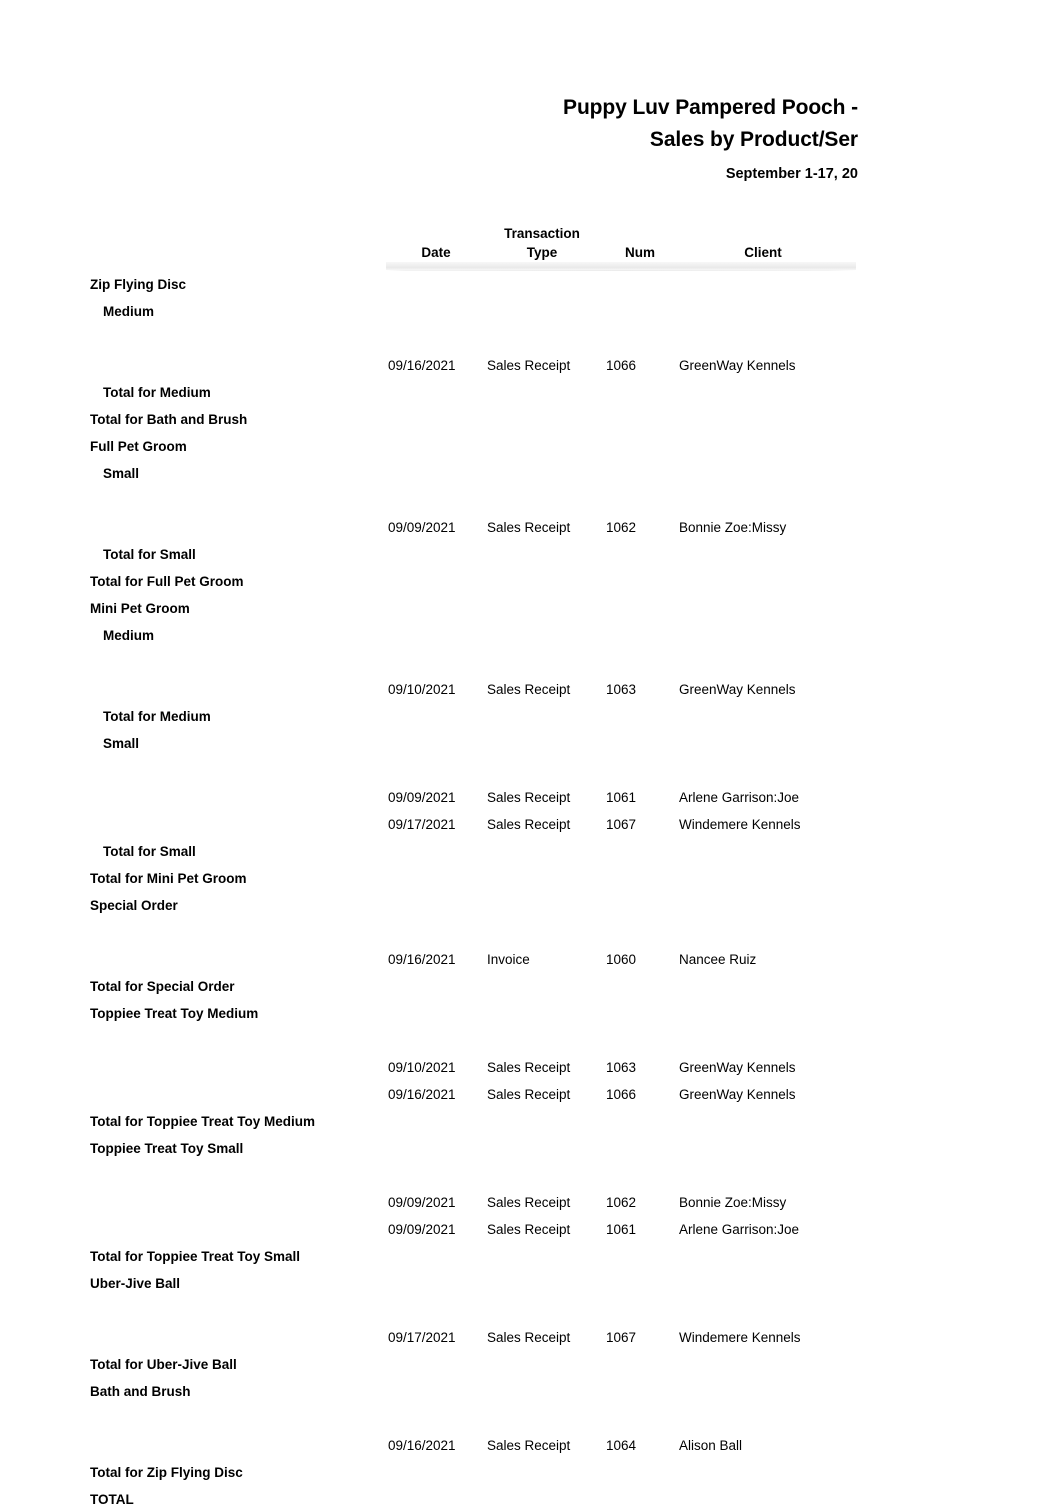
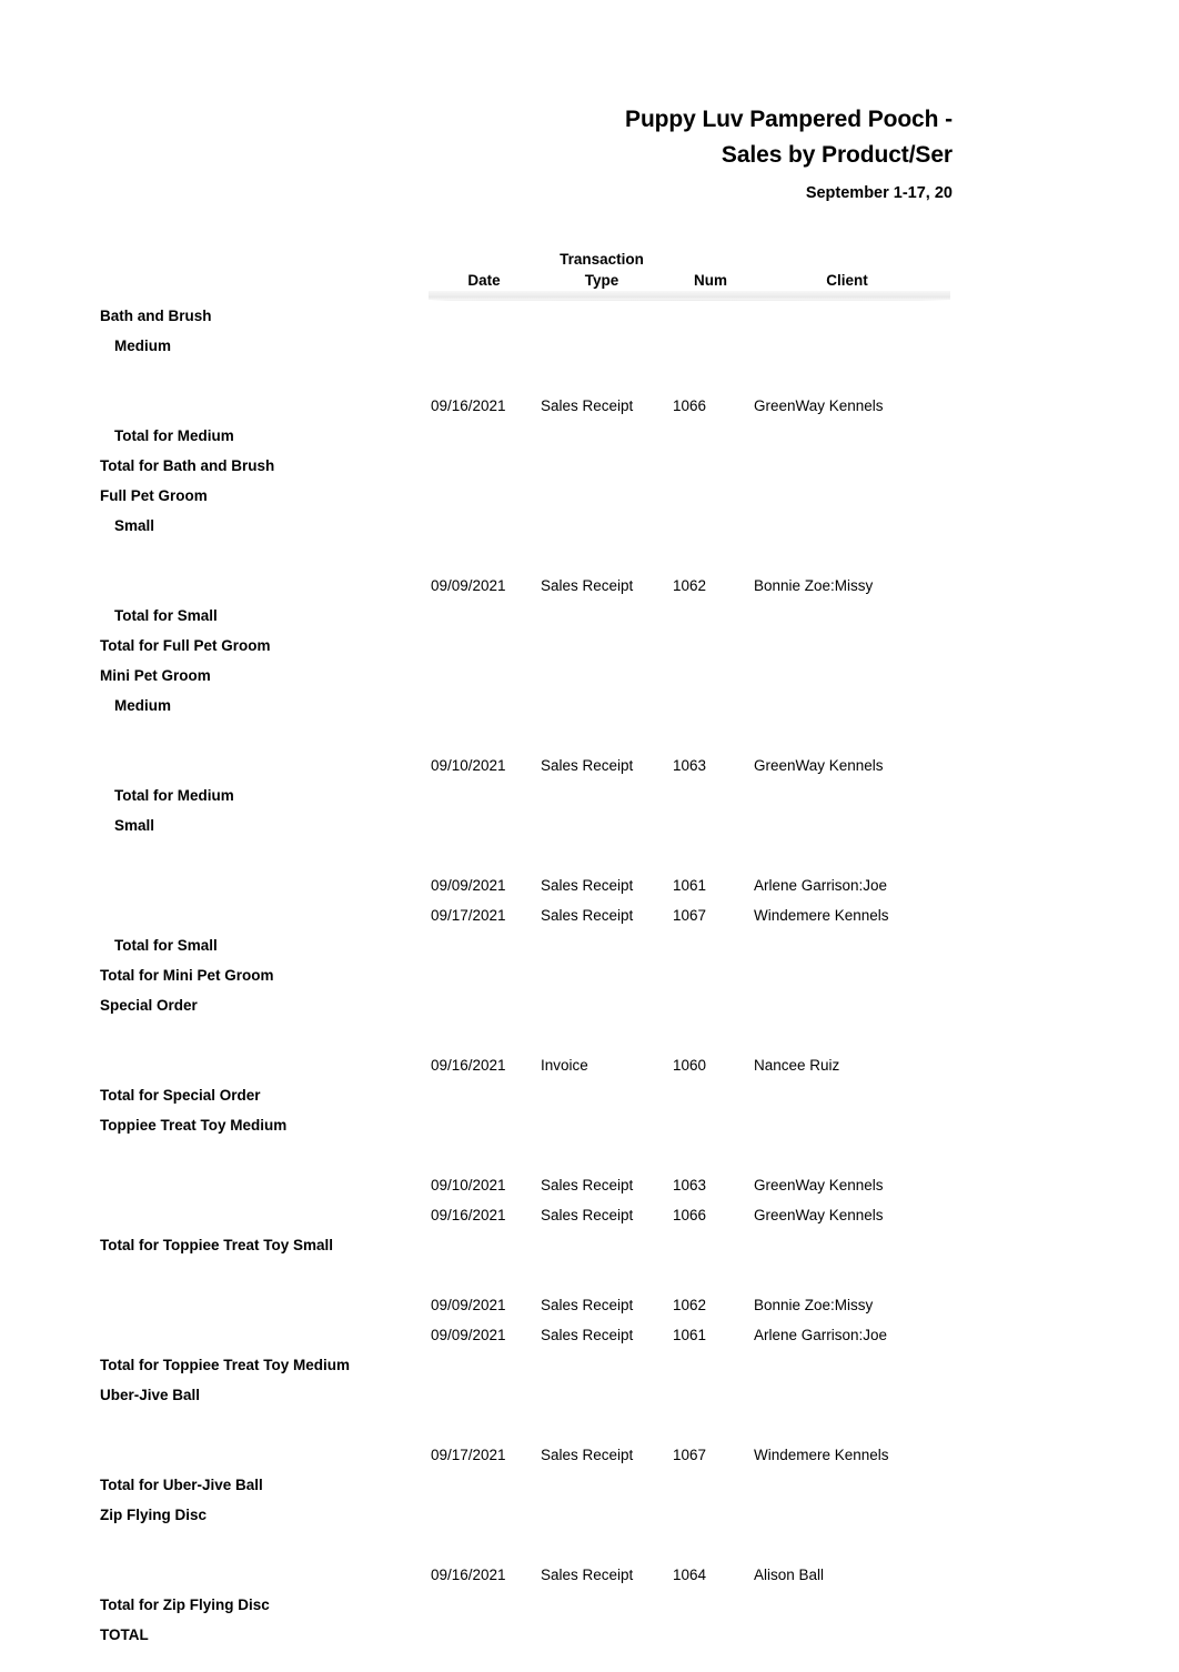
  Puppy Luv Pampered Pooch -
  Sales by Product/Ser
  September 1-17, 20
  Date
  Transaction
  Type
  Num
  Client
- Zip Flying Disc
+ Bath and Brush
  Medium
  09/16/2021
  Sales Receipt
  1066
  GreenWay Kennels
  Total for Medium
  Total for Bath and Brush
  Full Pet Groom
  Small
  09/09/2021
  Sales Receipt
  1062
  Bonnie Zoe:Missy
  Total for Small
  Total for Full Pet Groom
  Mini Pet Groom
  Medium
  09/10/2021
  Sales Receipt
  1063
  GreenWay Kennels
  Total for Medium
  Small
  09/09/2021
  Sales Receipt
  1061
  Arlene Garrison:Joe
  09/17/2021
  Sales Receipt
  1067
  Windemere Kennels
  Total for Small
  Total for Mini Pet Groom
  Special Order
  09/16/2021
  Invoice
  1060
  Nancee Ruiz
  Total for Special Order
  Toppiee Treat Toy Medium
  09/10/2021
  Sales Receipt
  1063
  GreenWay Kennels
  09/16/2021
  Sales Receipt
  1066
  GreenWay Kennels
- Total for Toppiee Treat Toy Medium
+ Total for Toppiee Treat Toy Small
- Toppiee Treat Toy Small
  09/09/2021
  Sales Receipt
  1062
  Bonnie Zoe:Missy
  09/09/2021
  Sales Receipt
  1061
  Arlene Garrison:Joe
- Total for Toppiee Treat Toy Small
+ Total for Toppiee Treat Toy Medium
  Uber-Jive Ball
  09/17/2021
  Sales Receipt
  1067
  Windemere Kennels
  Total for Uber-Jive Ball
- Bath and Brush
+ Zip Flying Disc
  09/16/2021
  Sales Receipt
  1064
  Alison Ball
  Total for Zip Flying Disc
  TOTAL
